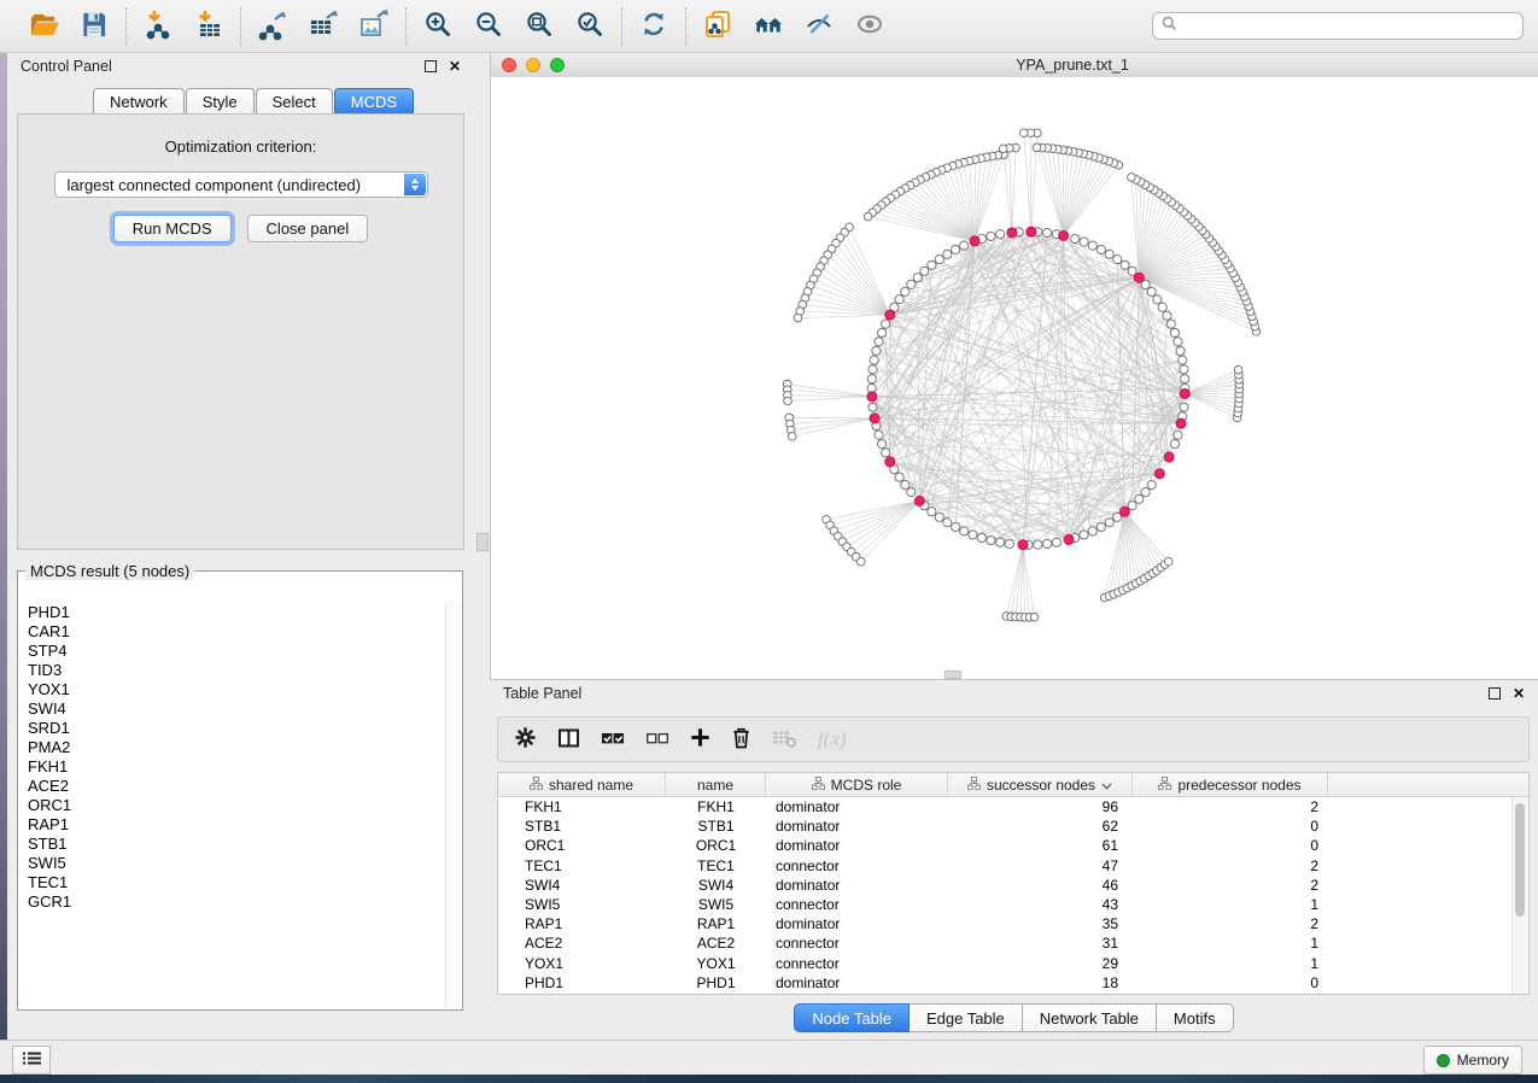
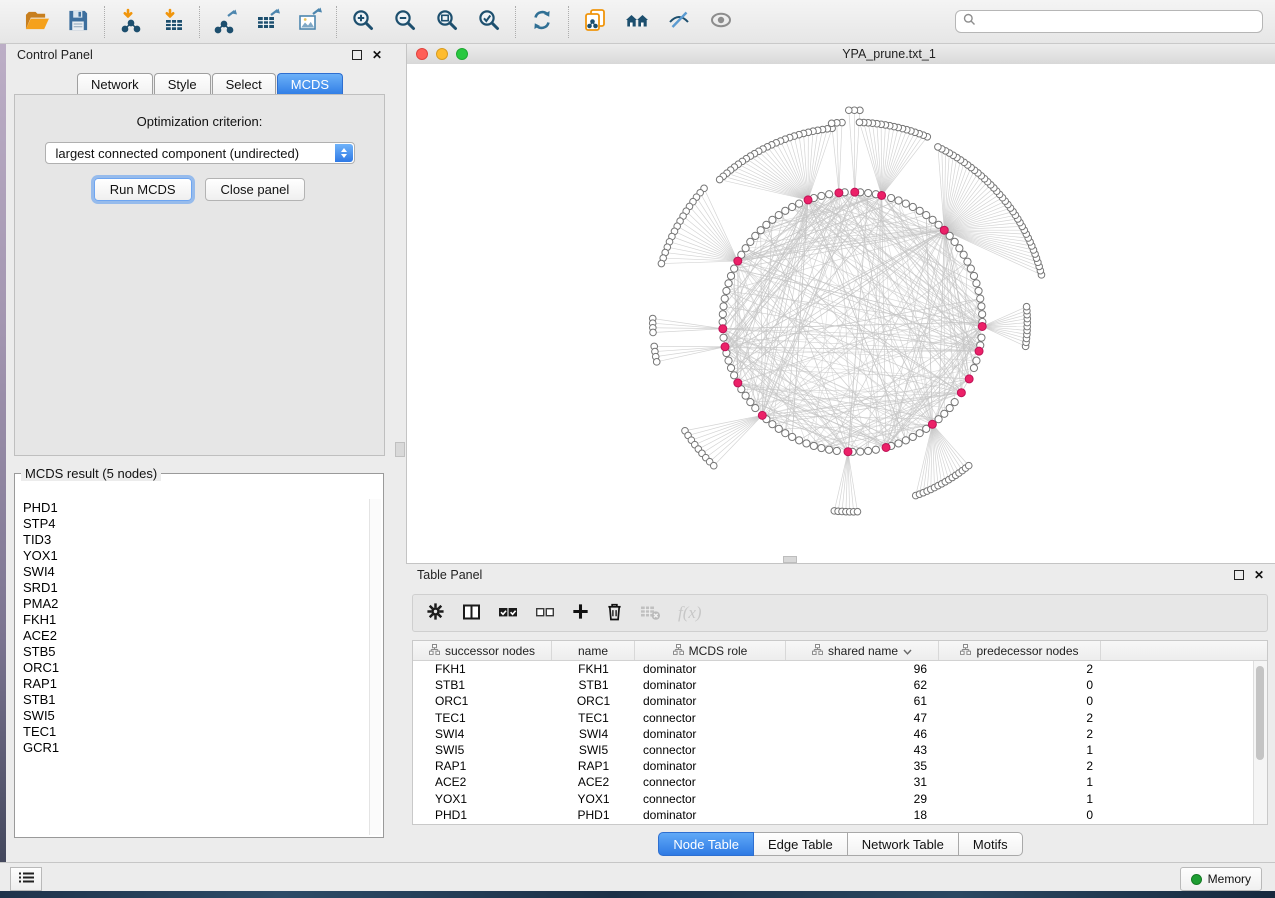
  Control Panel
  ✕
  Network
  Style
  Select
  MCDS
  Optimization criterion:
  largest connected component (undirected)
  Run MCDS
  Close panel
  MCDS result (5 nodes)
  PHD1
- CAR1
  STP4
  TID3
  YOX1
  SWI4
  SRD1
  PMA2
  FKH1
  ACE2
+ STB5
  ORC1
  RAP1
  STB1
  SWI5
  TEC1
  GCR1
  YPA_prune.txt_1
  Table Panel
  ✕
  f(x)
- shared name
+ successor nodes
  name
  MCDS role
- successor nodes
+ shared name
  predecessor nodes
  FKH1
  FKH1
  dominator
  96
  2
  STB1
  STB1
  dominator
  62
  0
  ORC1
  ORC1
  dominator
  61
  0
  TEC1
  TEC1
  connector
  47
  2
  SWI4
  SWI4
  dominator
  46
  2
  SWI5
  SWI5
  connector
  43
  1
  RAP1
  RAP1
  dominator
  35
  2
  ACE2
  ACE2
  connector
  31
  1
  YOX1
  YOX1
  connector
  29
  1
  PHD1
  PHD1
  dominator
  18
  0
  Node Table
  Edge Table
  Network Table
  Motifs
  Memory
